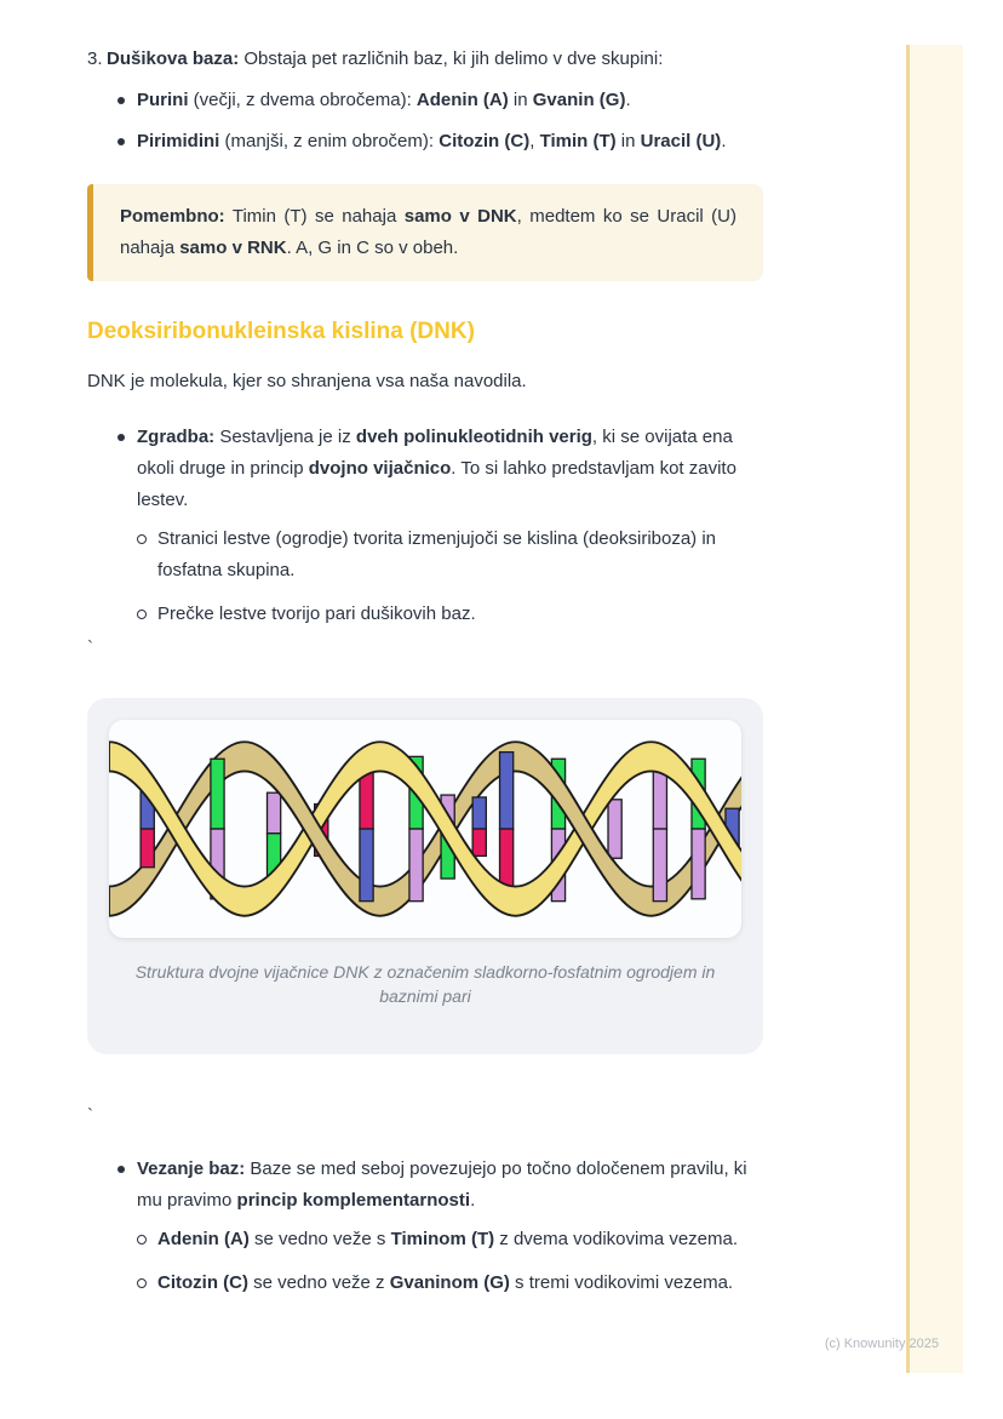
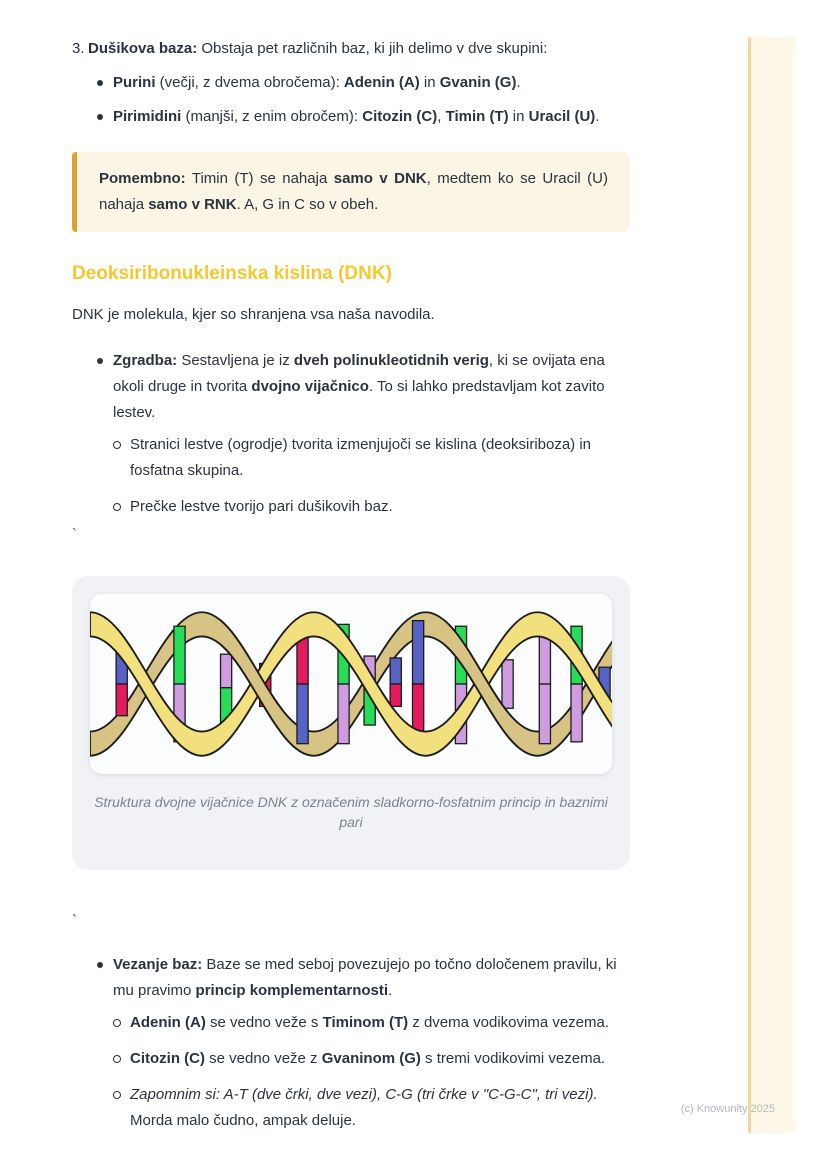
  3.
  Dušikova baza: Obstaja pet različnih baz, ki jih delimo v dve skupini:
  Purini (večji, z dvema obročema): Adenin (A) in Gvanin (G).
  Pirimidini (manjši, z enim obročem): Citozin (C), Timin (T) in Uracil (U).
  Pomembno: Timin (T) se nahaja samo v DNK, medtem ko se Uracil (U) nahaja samo v RNK. A, G in C so v obeh.
  Deoksiribonukleinska kislina (DNK)
  DNK je molekula, kjer so shranjena vsa naša navodila.
- Zgradba: Sestavljena je iz dveh polinukleotidnih verig, ki se ovijata ena okoli druge in princip dvojno vijačnico. To si lahko predstavljam kot zavito lestev.
+ Zgradba: Sestavljena je iz dveh polinukleotidnih verig, ki se ovijata ena okoli druge in tvorita dvojno vijačnico. To si lahko predstavljam kot zavito lestev.
  Stranici lestve (ogrodje) tvorita izmenjujoči se kislina (deoksiriboza) in fosfatna skupina.
  Prečke lestve tvorijo pari dušikovih baz.
  `
- Struktura dvojne vijačnice DNK z označenim sladkorno-fosfatnim ogrodjem in baznimi pari
+ Struktura dvojne vijačnice DNK z označenim sladkorno-fosfatnim princip in baznimi pari
  `
  Vezanje baz: Baze se med seboj povezujejo po točno določenem pravilu, ki mu pravimo princip komplementarnosti.
  Adenin (A) se vedno veže s Timinom (T) z dvema vodikovima vezema.
  Citozin (C) se vedno veže z Gvaninom (G) s tremi vodikovimi vezema.
+ Zapomnim si: A-T (dve črki, dve vezi), C-G (tri črke v "C-G-C", tri vezi). Morda malo čudno, ampak deluje.
  (c) Knowunity 2025
